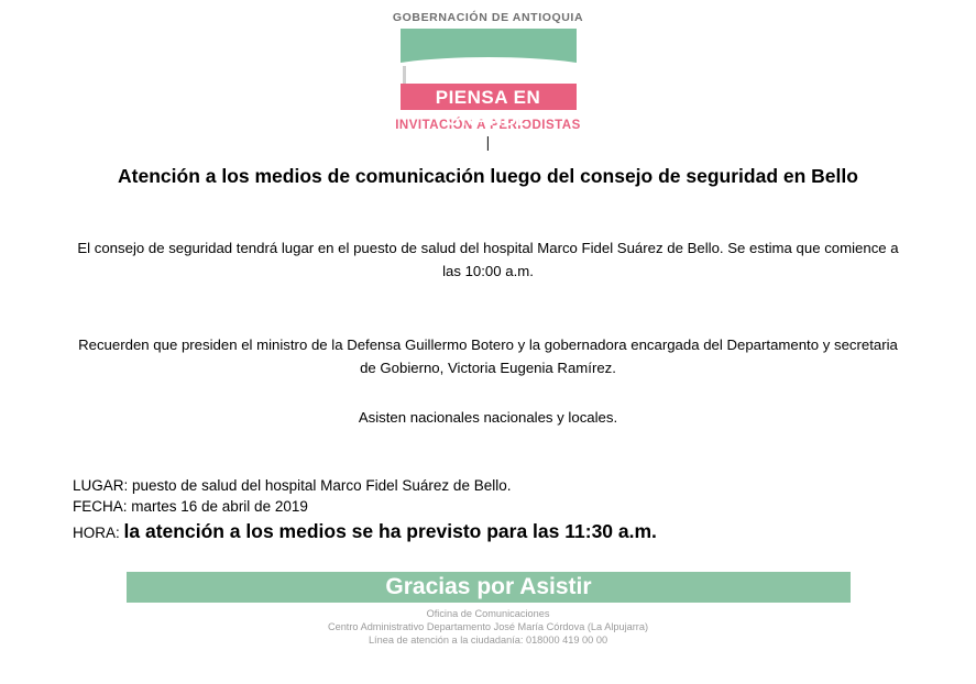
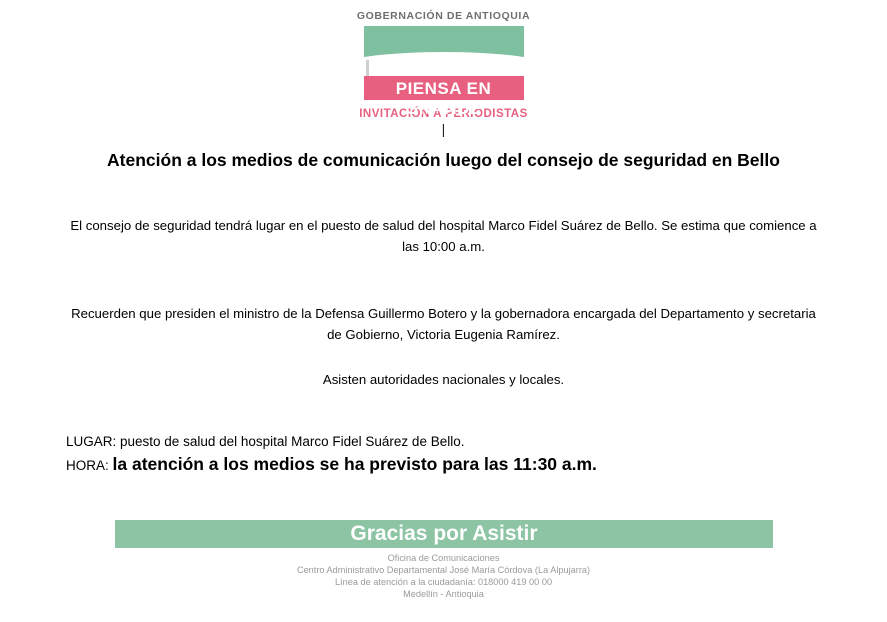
  GOBERNACIÓN DE ANTIOQUIA
  PIENSA EN GRANDE
  INVITACIÓN A PERIODISTAS
  |
  Atención a los medios de comunicación luego del consejo de seguridad en Bello
  El consejo de seguridad tendrá lugar en el puesto de salud del hospital Marco Fidel Suárez de Bello. Se estima que comience a las 10:00 a.m.
  Recuerden que presiden el ministro de la Defensa Guillermo Botero y la gobernadora encargada del Departamento y secretaria de Gobierno, Victoria Eugenia Ramírez.
- Asisten nacionales nacionales y locales.
+ Asisten autoridades nacionales y locales.
  LUGAR: puesto de salud del hospital Marco Fidel Suárez de Bello.
- FECHA: martes 16 de abril de 2019
  HORA: la atención a los medios se ha previsto para las 11:30 a.m.
  Gracias por Asistir
  Oficina de Comunicaciones
- Centro Administrativo Departamento José María Córdova (La Alpujarra)
+ Centro Administrativo Departamental José María Córdova (La Alpujarra)
  Línea de atención a la ciudadanía: 018000 419 00 00
+ Medellín - Antioquia
